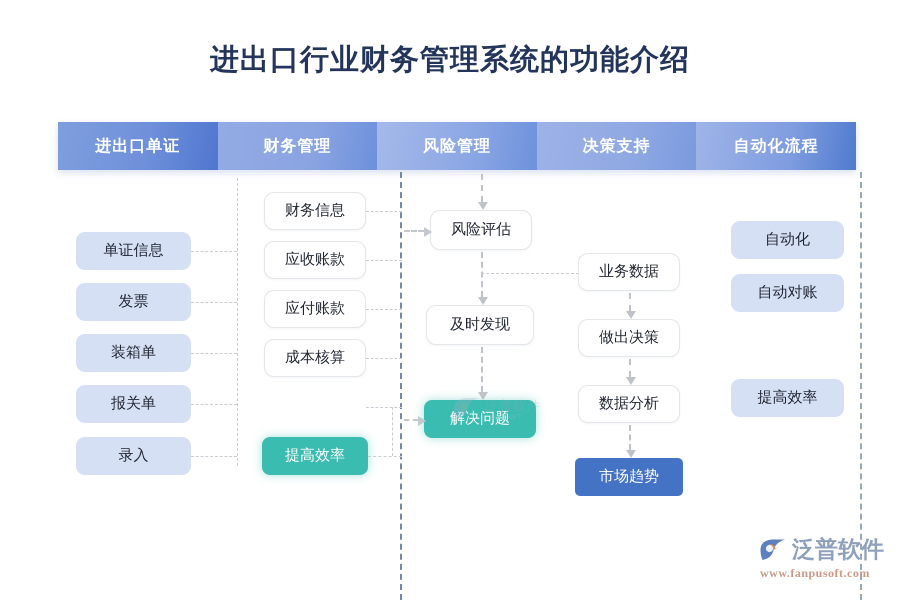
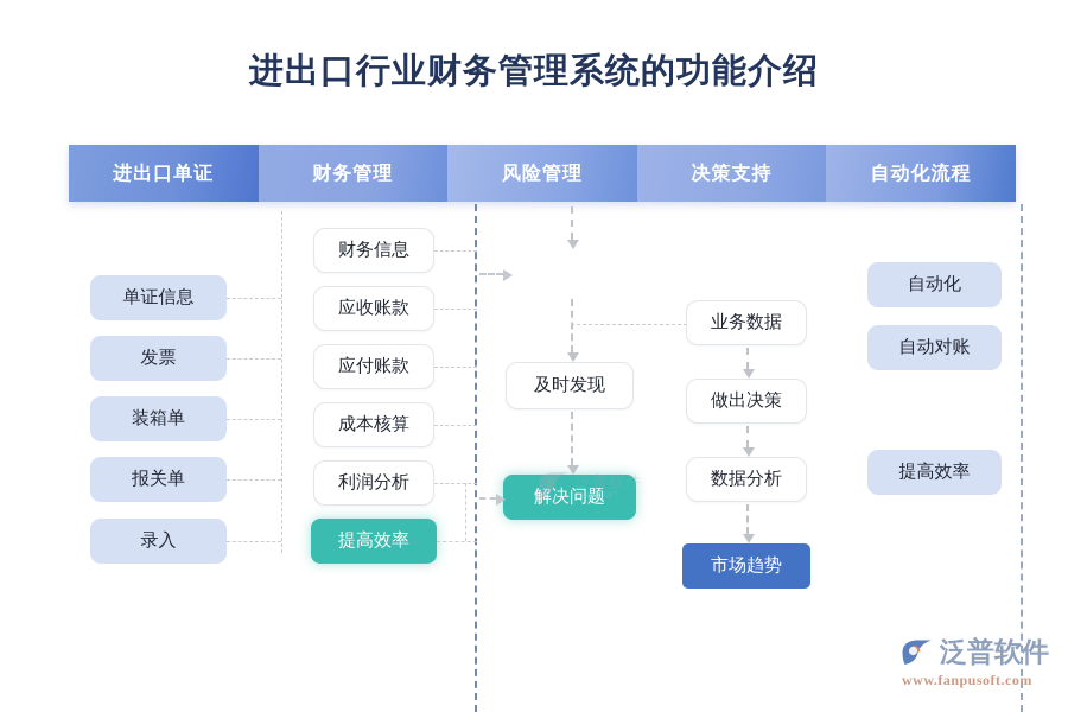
  进出口行业财务管理系统的功能介绍
  进出口单证
  财务管理
  风险管理
  决策支持
  自动化流程
  单证信息
  发票
  装箱单
  报关单
  录入
  财务信息
  应收账款
  应付账款
  成本核算
+ 利润分析
  提高效率
- 风险评估
  及时发现
  解决问题
  泛普软件
  业务数据
  做出决策
  数据分析
  市场趋势
  自动化
  自动对账
  提高效率
  泛普软件
  www.fanpusoft.com
